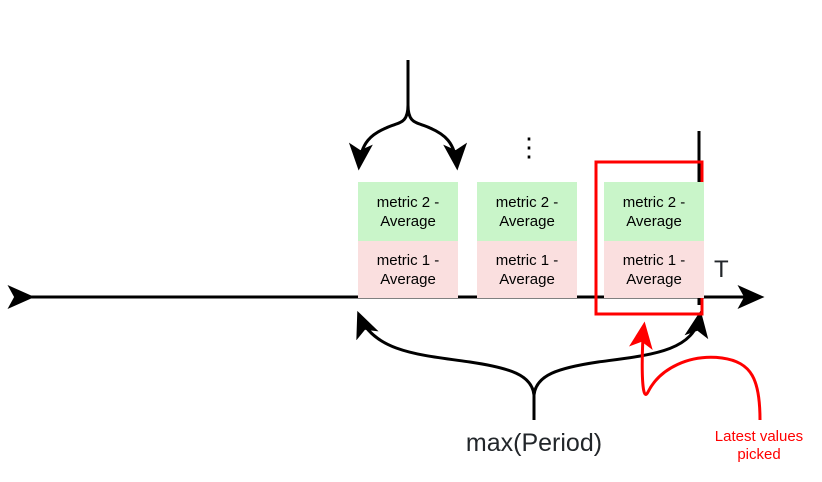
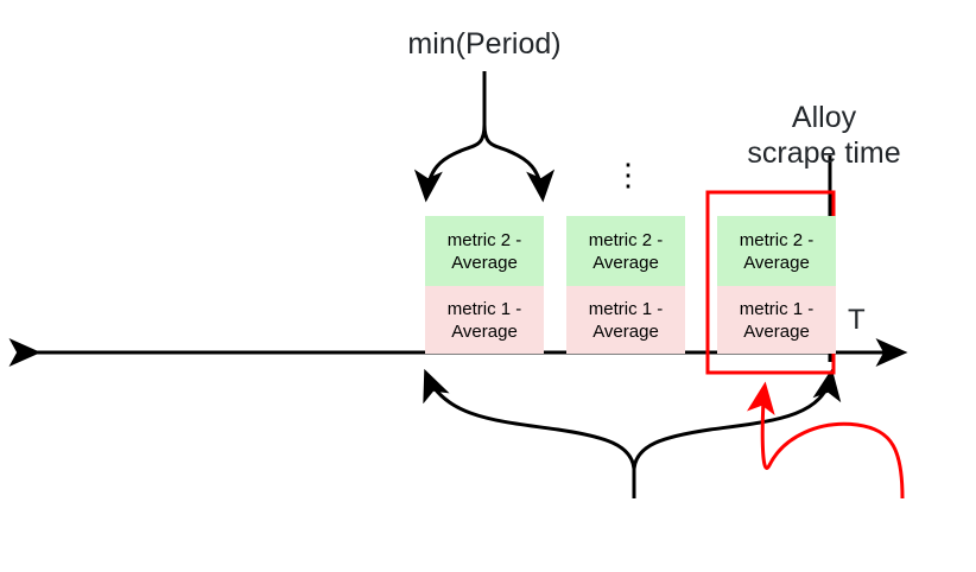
+ min(Period)
+ Alloy
+ scrape time
  metric 2 -
  Average
  metric 1 -
  Average
  metric 2 -
  Average
  metric 1 -
  Average
  metric 2 -
  Average
  metric 1 -
  Average
  ⋮
  T
- max(Period)
- Latest values
- picked
